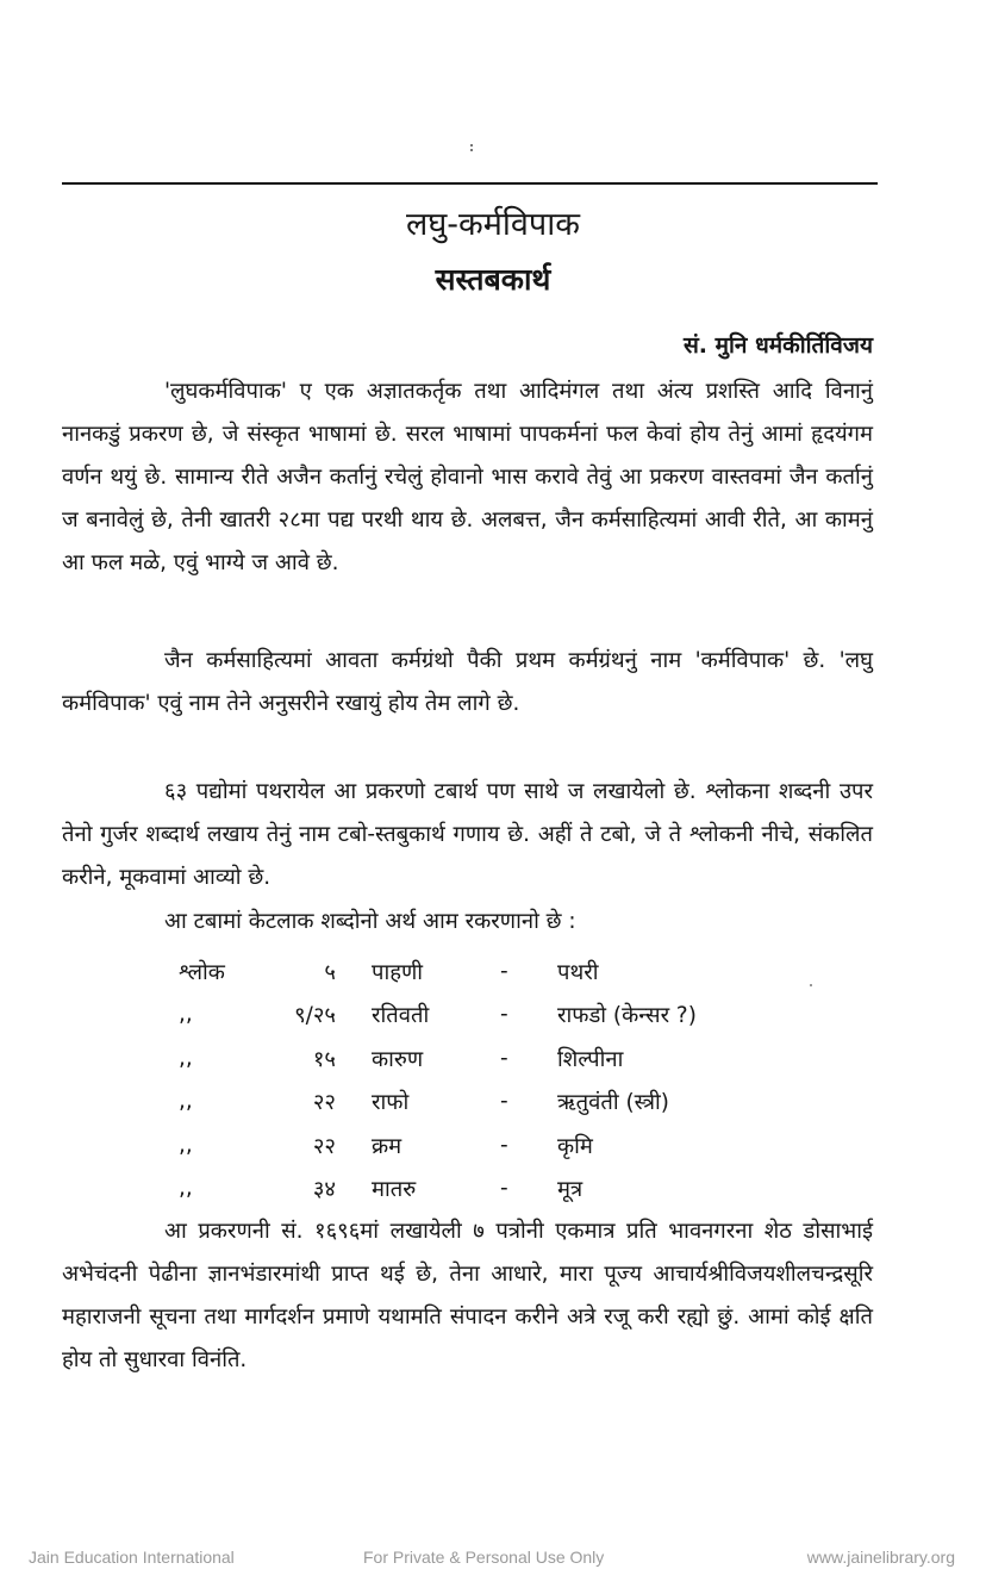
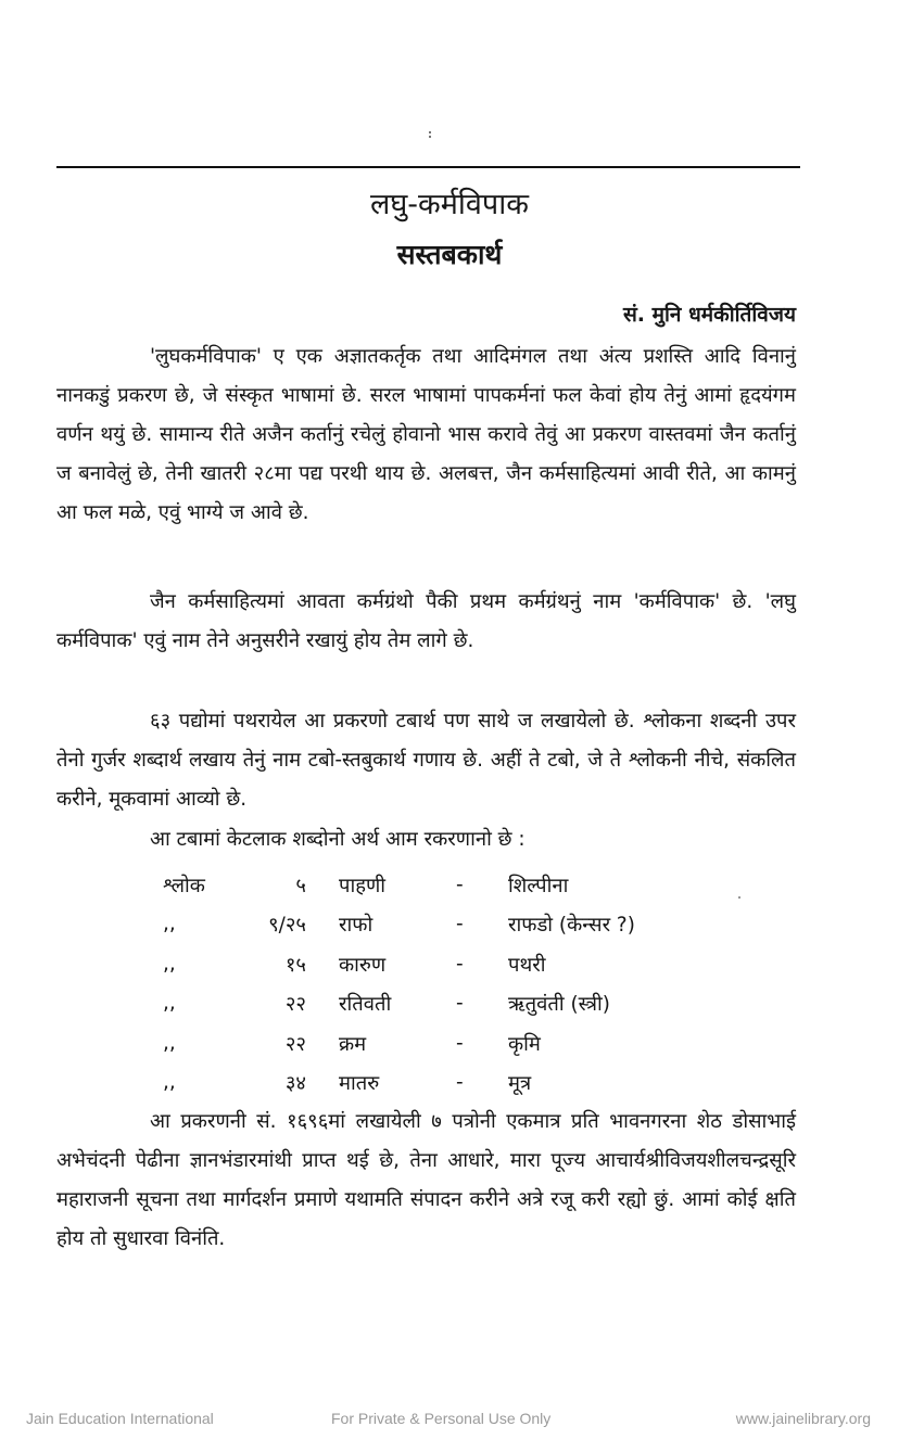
  लघु-कर्मविपाक
  सस्तबकार्थ
  सं. मुनि धर्मकीर्तिविजय
  'लुघकर्मविपाक' ए एक अज्ञातकर्तृक तथा आदिमंगल तथा अंत्य प्रशस्ति आदि विनानुं नानकडुं प्रकरण छे, जे संस्कृत भाषामां छे. सरल भाषामां पापकर्मनां फल केवां होय तेनुं आमां हृदयंगम वर्णन थयुं छे. सामान्य रीते अजैन कर्तानुं रचेलुं होवानो भास करावे तेवुं आ प्रकरण वास्तवमां जैन कर्तानुं ज बनावेलुं छे, तेनी खातरी २८मा पद्य परथी थाय छे. अलबत्त, जैन कर्मसाहित्यमां आवी रीते, आ कामनुं आ फल मळे, एवुं भाग्ये ज आवे छे.
  जैन कर्मसाहित्यमां आवता कर्मग्रंथो पैकी प्रथम कर्मग्रंथनुं नाम 'कर्मविपाक' छे. 'लघु कर्मविपाक' एवुं नाम तेने अनुसरीने रखायुं होय तेम लागे छे.
  ६३ पद्योमां पथरायेल आ प्रकरणो टबार्थ पण साथे ज लखायेलो छे. श्लोकना शब्दनी उपर तेनो गुर्जर शब्दार्थ लखाय तेनुं नाम टबो-स्तबुकार्थ गणाय छे. अहीं ते टबो, जे ते श्लोकनी नीचे, संकलित करीने, मूकवामां आव्यो छे.
  आ टबामां केटलाक शब्दोनो अर्थ आम रकरणानो छे :
- श्लोक	५	पाहणी	-	पथरी
+ श्लोक	५	पाहणी	-	शिल्पीना
- ,,	९/२५	रतिवती	-	राफडो (केन्सर ?)
+ ,,	९/२५	राफो	-	राफडो (केन्सर ?)
- ,,	१५	कारुण	-	शिल्पीना
+ ,,	१५	कारुण	-	पथरी
- ,,	२२	राफो	-	ऋतुवंती (स्त्री)
+ ,,	२२	रतिवती	-	ऋतुवंती (स्त्री)
  ,,	२२	क्रम	-	कृमि
  ,,	३४	मातरु	-	मूत्र
  आ प्रकरणनी सं. १६९६मां लखायेली ७ पत्रोनी एकमात्र प्रति भावनगरना शेठ डोसाभाई अभेचंदनी पेढीना ज्ञानभंडारमांथी प्राप्त थई छे, तेना आधारे, मारा पूज्य आचार्यश्रीविजयशीलचन्द्रसूरि महाराजनी सूचना तथा मार्गदर्शन प्रमाणे यथामति संपादन करीने अत्रे रजू करी रह्यो छुं. आमां कोई क्षति होय तो सुधारवा विनंति.
  Jain Education International
  For Private & Personal Use Only
  www.jainelibrary.org
